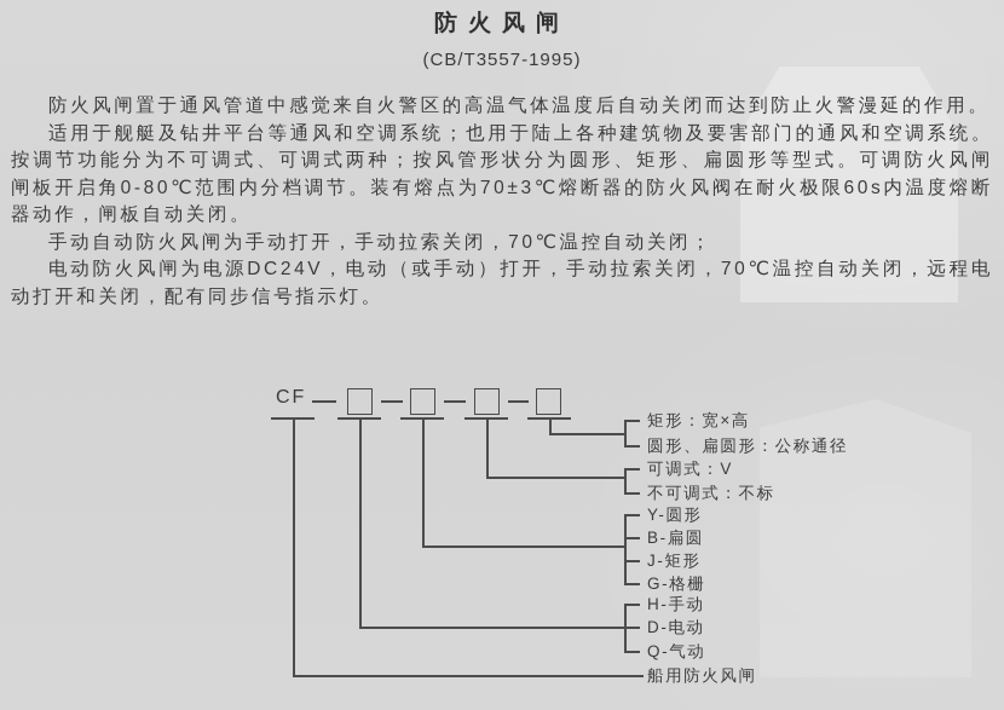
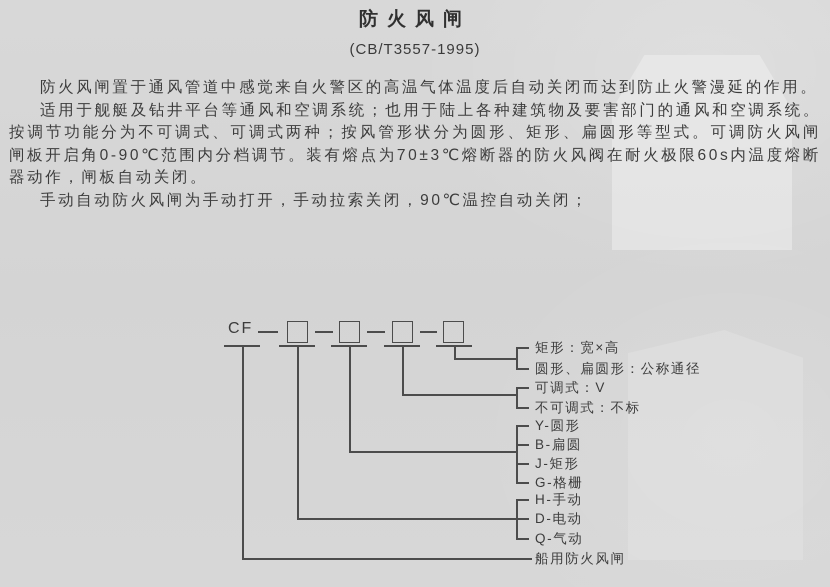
  防火风闸
  (CB/T3557-1995)
  防火风闸置于通风管道中感觉来自火警区的高温气体温度后自动关闭而达到防止火警漫延的作用。
- 适用于舰艇及钻井平台等通风和空调系统；也用于陆上各种建筑物及要害部门的通风和空调系统。按调节功能分为不可调式、可调式两种；按风管形状分为圆形、矩形、扁圆形等型式。可调防火风闸闸板开启角0-80℃范围内分档调节。装有熔点为70±3℃熔断器的防火风阀在耐火极限60s内温度熔断器动作，闸板自动关闭。
+ 适用于舰艇及钻井平台等通风和空调系统；也用于陆上各种建筑物及要害部门的通风和空调系统。按调节功能分为不可调式、可调式两种；按风管形状分为圆形、矩形、扁圆形等型式。可调防火风闸闸板开启角0-90℃范围内分档调节。装有熔点为70±3℃熔断器的防火风阀在耐火极限60s内温度熔断器动作，闸板自动关闭。
- 手动自动防火风闸为手动打开，手动拉索关闭，70℃温控自动关闭；
+ 手动自动防火风闸为手动打开，手动拉索关闭，90℃温控自动关闭；
- 电动防火风闸为电源DC24V，电动（或手动）打开，手动拉索关闭，70℃温控自动关闭，远程电动打开和关闭，配有同步信号指示灯。
  CF
  矩形：宽×高
  圆形、扁圆形：公称通径
  可调式：V
  不可调式：不标
  Y-圆形
  B-扁圆
  J-矩形
  G-格栅
  H-手动
  D-电动
  Q-气动
  船用防火风闸
